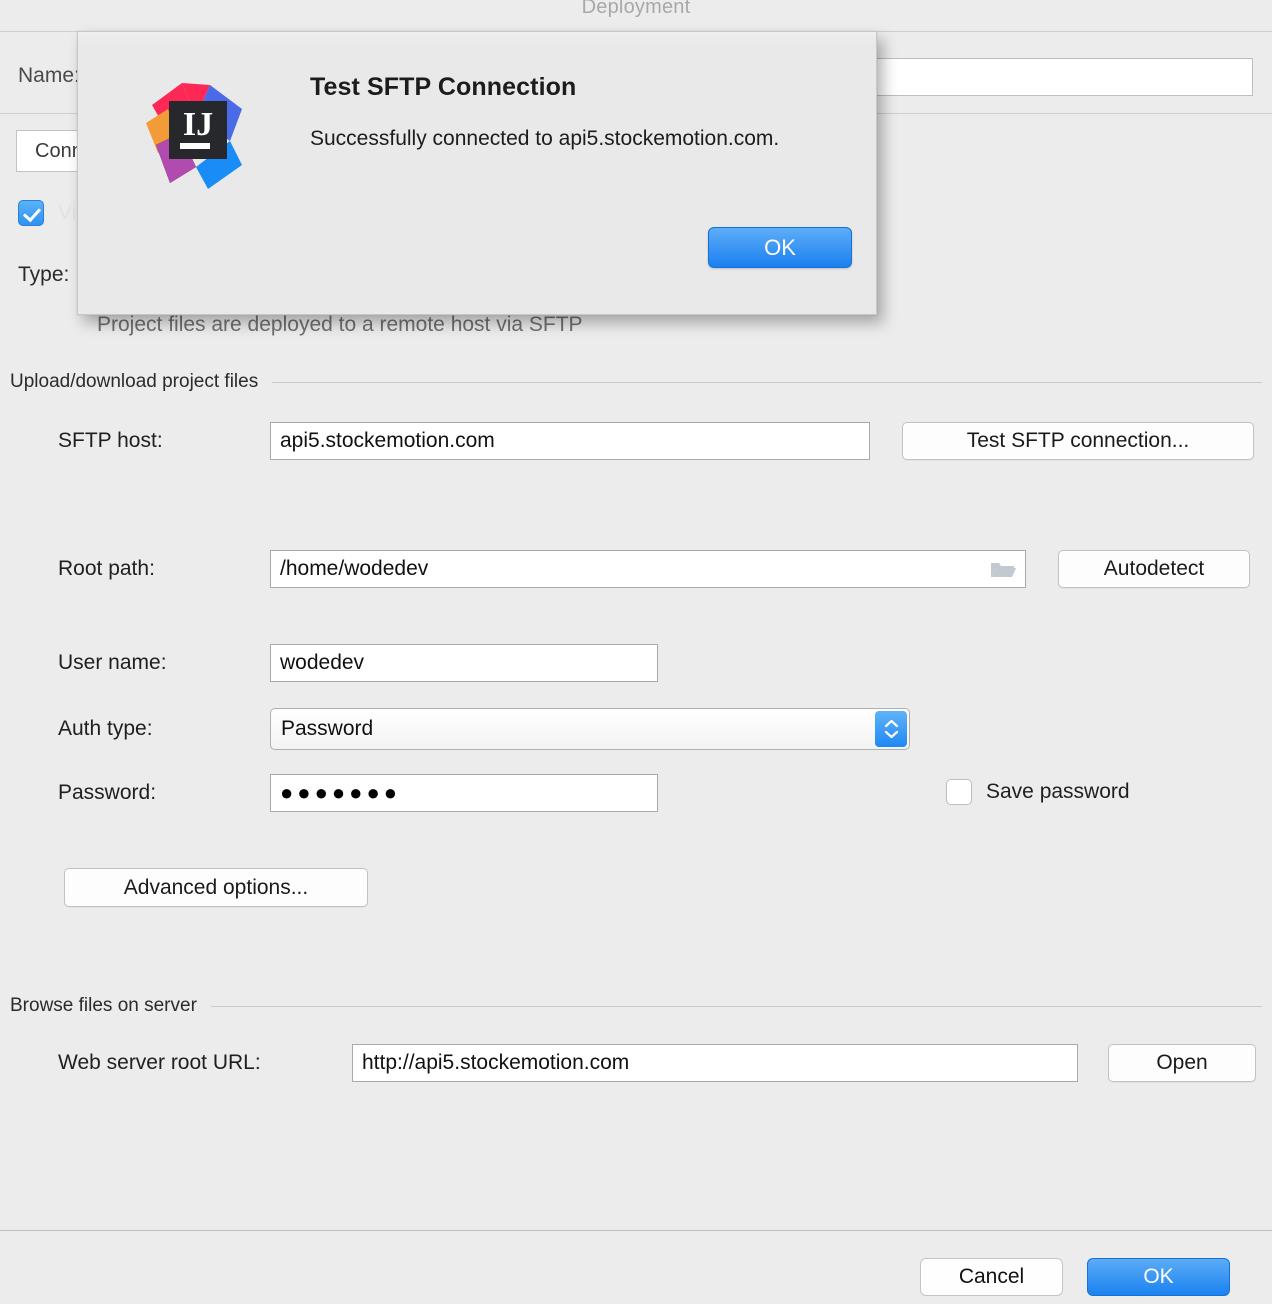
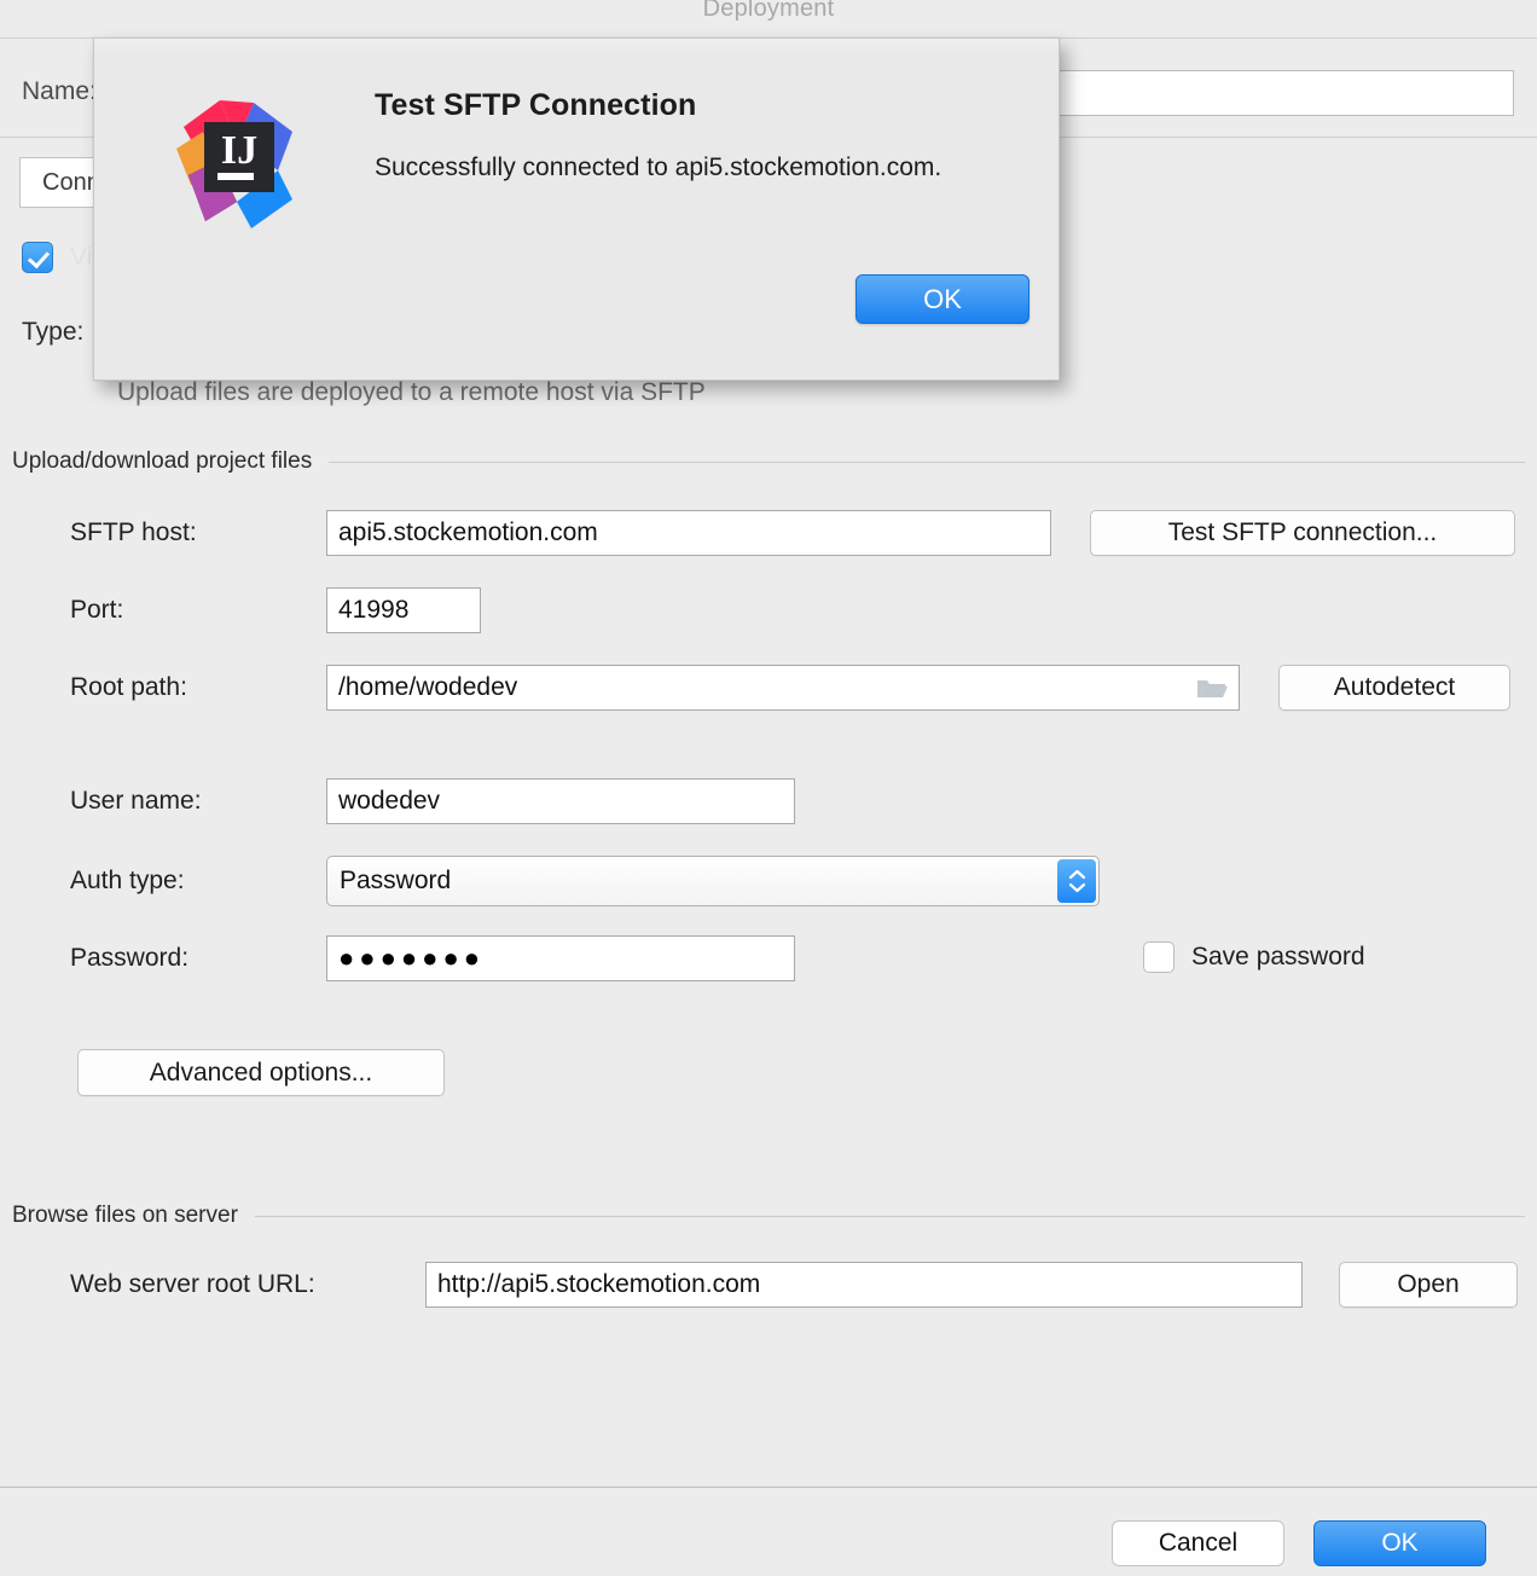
  Deployment
  Name
  Type:
- Project files are deployed to a remote host via SFTP
+ Upload files are deployed to a remote host via SFTP
  Upload/download project files
  SFTP host:
  api5.stockemotion.com
  Test SFTP connection...
+ Port:
+ 41998
  Root path:
  /home/wodedev
  Autodetect
  User name:
  wodedev
  Auth type:
  Password
  Password:
  ●●●●●●●
  Save password
  Advanced options...
  Browse files on server
  Web server root URL:
  http://api5.stockemotion.com
  Open
  Cancel
  OK
  IJ
  Test SFTP Connection
  Successfully connected to api5.stockemotion.com.
  OK
